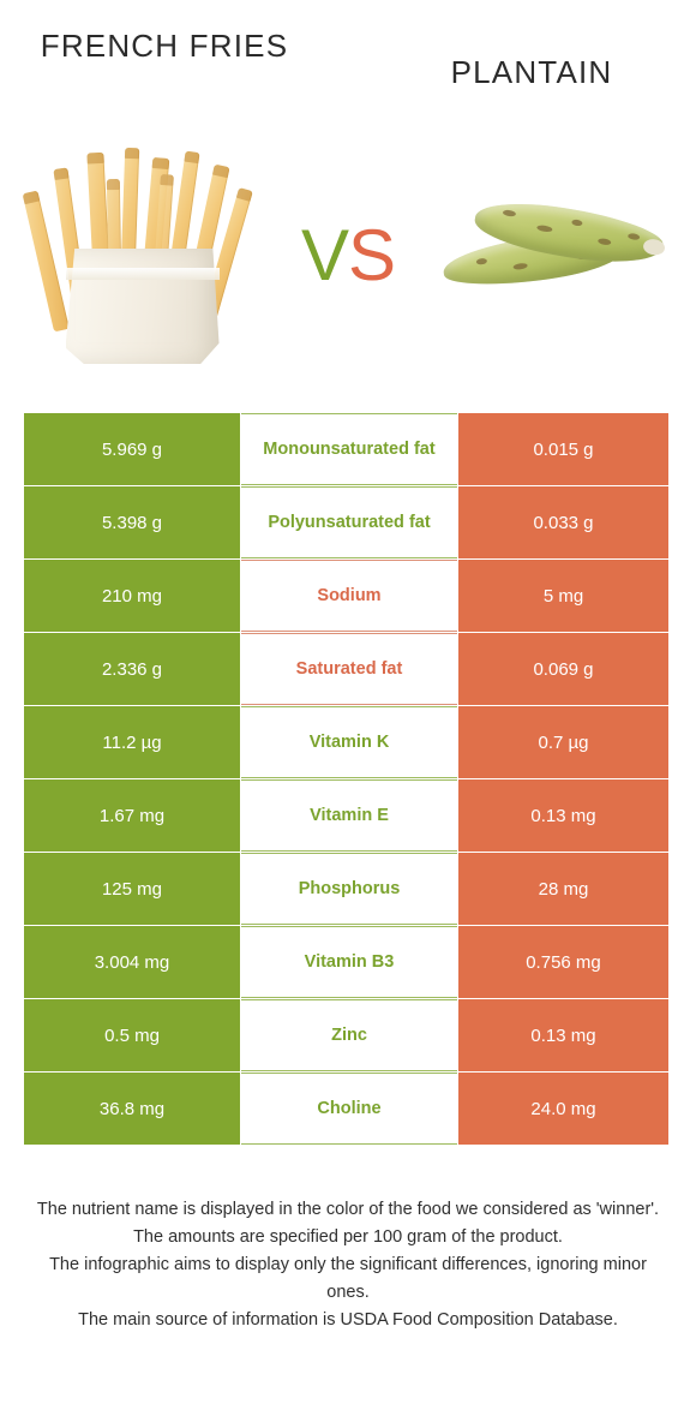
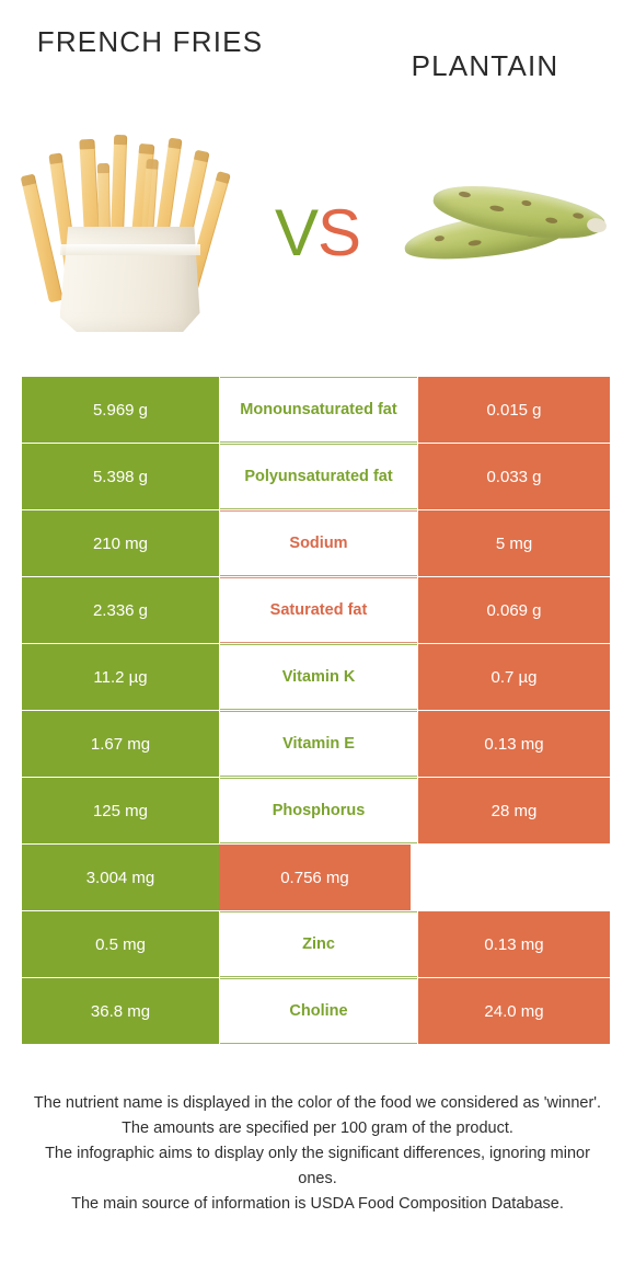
  FRENCH FRIES
  PLANTAIN
  VS
  5.969 g
  Monounsaturated fat
  0.015 g
  5.398 g
  Polyunsaturated fat
  0.033 g
  210 mg
  Sodium
  5 mg
  2.336 g
  Saturated fat
  0.069 g
  11.2 µg
  Vitamin K
  0.7 µg
  1.67 mg
  Vitamin E
  0.13 mg
  125 mg
  Phosphorus
  28 mg
  3.004 mg
- Vitamin B3
  0.756 mg
  0.5 mg
  Zinc
  0.13 mg
  36.8 mg
  Choline
  24.0 mg
  The nutrient name is displayed in the color of the food we considered as 'winner'.
  The amounts are specified per 100 gram of the product.
  The infographic aims to display only the significant differences, ignoring minor ones.
  The main source of information is USDA Food Composition Database.
